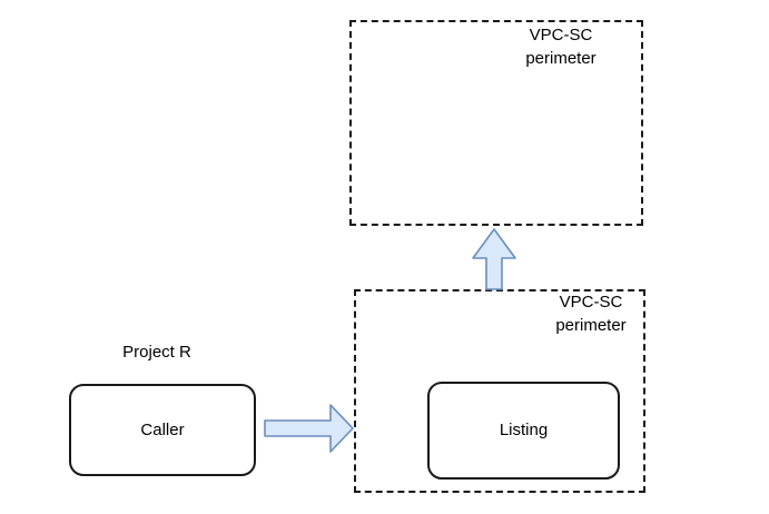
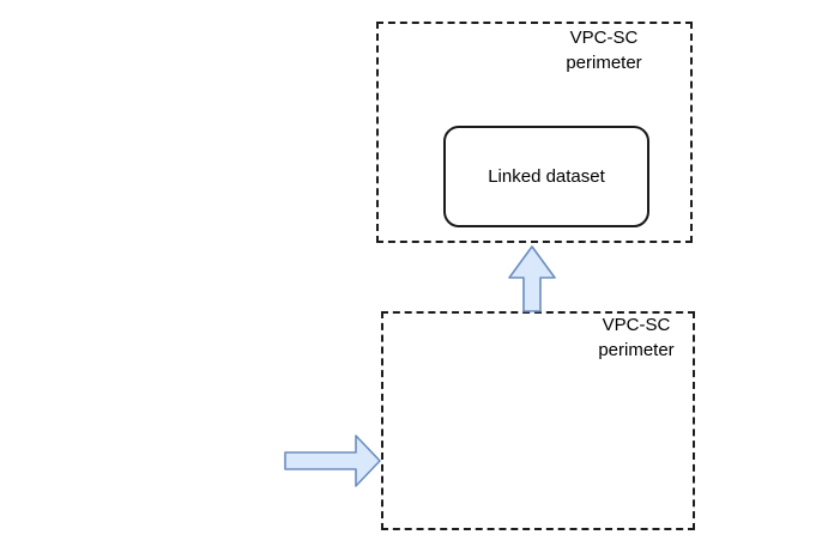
  VPC-SC
  perimeter
+ Linked dataset
  VPC-SC
  perimeter
- Listing
- Project R
- Caller
